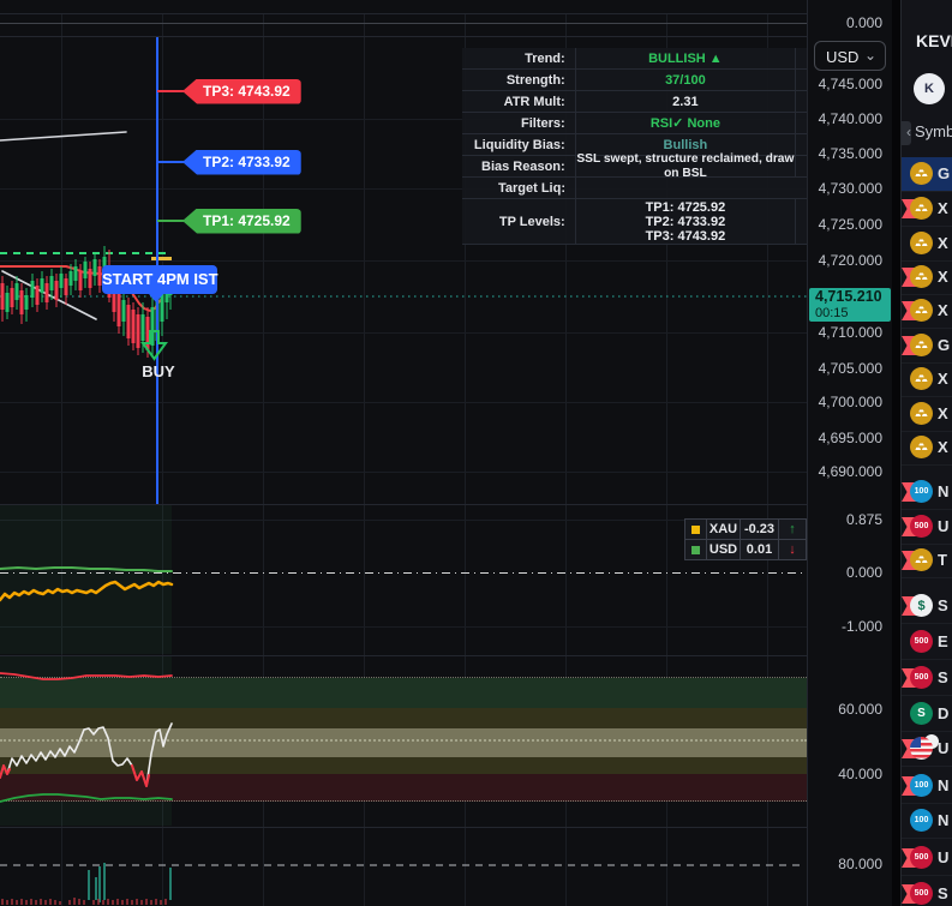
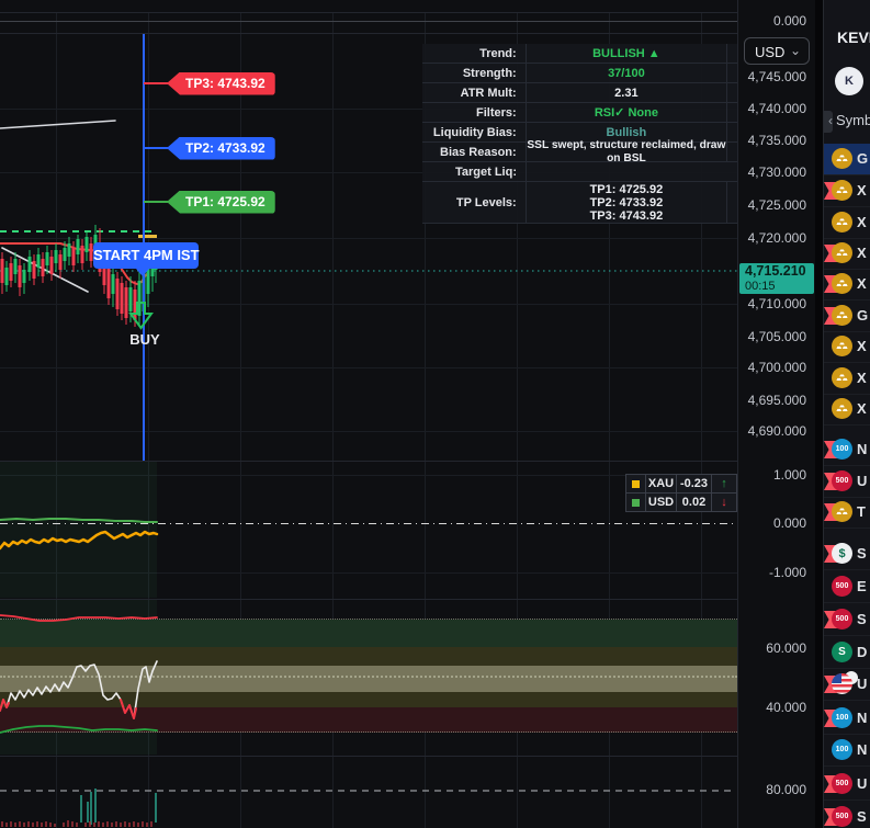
  START 4PM IST
  BUY
  TP3: 4743.92
  TP2: 4733.92
  TP1: 4725.92
  Trend:
  BULLISH ▲
  Strength:
  37/100
  ATR Mult:
  2.31
  Filters:
  RSI✓ None
  Liquidity Bias:
  Bullish
  Bias Reason:
  SSL swept, structure reclaimed, draw on BSL
  Target Liq:
  TP Levels:
  TP1: 4725.92
  TP2: 4733.92
  TP3: 4743.92
  XAU
  -0.23
  ↑
  USD
- 0.01
+ 0.02
  ↓
  0.000
  4,745.000
  4,740.000
  4,735.000
  4,730.000
  4,725.000
  4,720.000
  4,710.000
  4,705.000
  4,700.000
  4,695.000
  4,690.000
- 0.875
+ 1.000
  0.000
  -1.000
  60.000
  40.000
  80.000
  USD
  ⌄
  4,715.210
  00:15
  KEV
  K
  ‹
  Symb
  G
  X
  X
  X
  X
  G
  X
  X
  X
  N
  U
  T
  $
  S
  E
  S
  S
  D
  U
  N
  N
  U
  S
